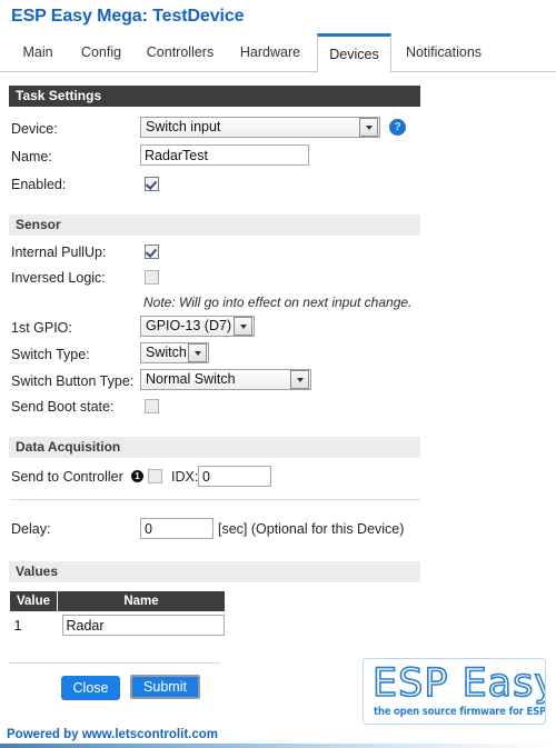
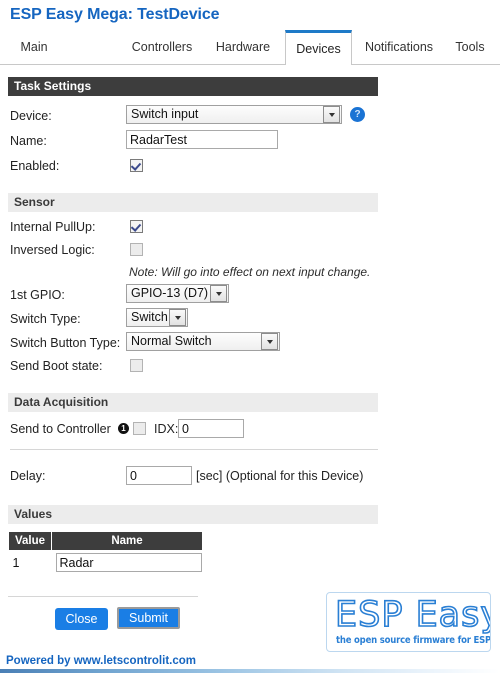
  ESP Easy Mega: TestDevice
  Main
- Config
  Controllers
  Hardware
  Devices
  Notifications
+ Tools
  Task Settings
  Device:
  Switch input
  ?
  Name:
  RadarTest
  Enabled:
  Sensor
  Internal PullUp:
  Inversed Logic:
  Note: Will go into effect on next input change.
  1st GPIO:
  GPIO-13 (D7)
  Switch Type:
  Switch
  Switch Button Type:
  Normal Switch
  Send Boot state:
  Data Acquisition
  Send to Controller
  1
  IDX:
  0
  Delay:
  0
  [sec] (Optional for this Device)
  Values
  Value	Name
  1	Radar
  Close
  Submit
  ESP Eas
  the open source firmware for ESP
  Powered by www.letscontrolit.com
